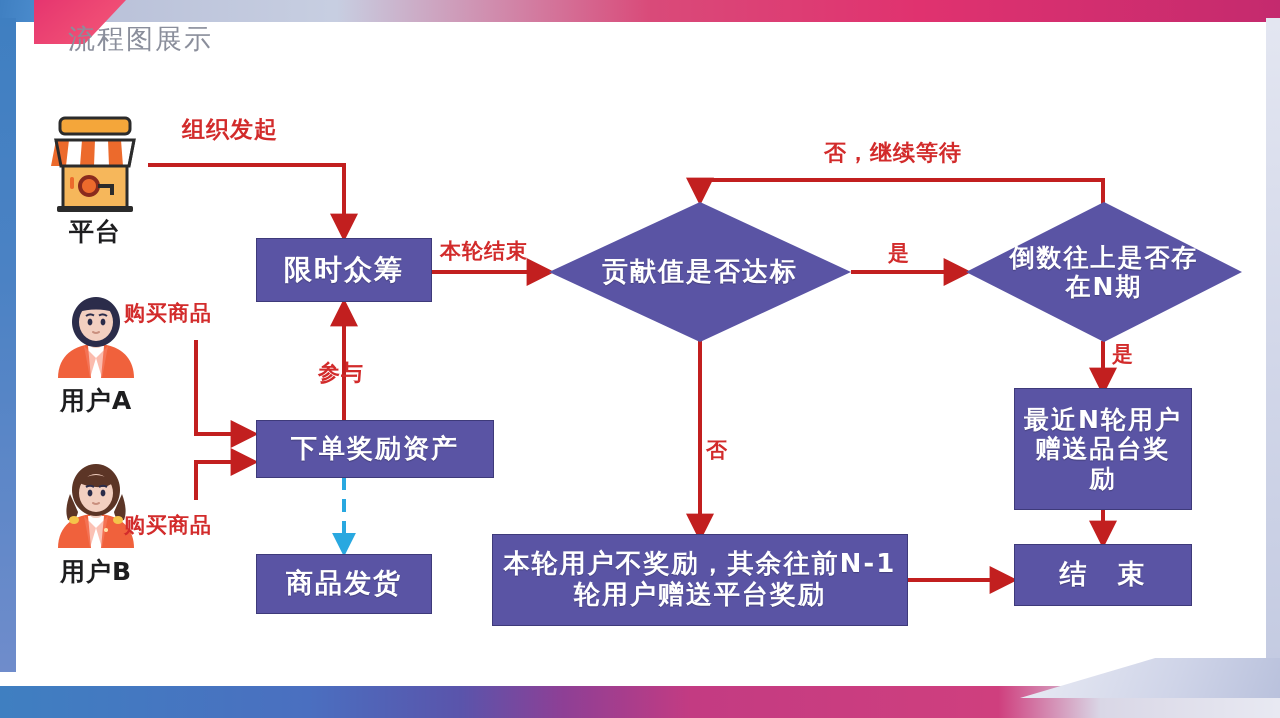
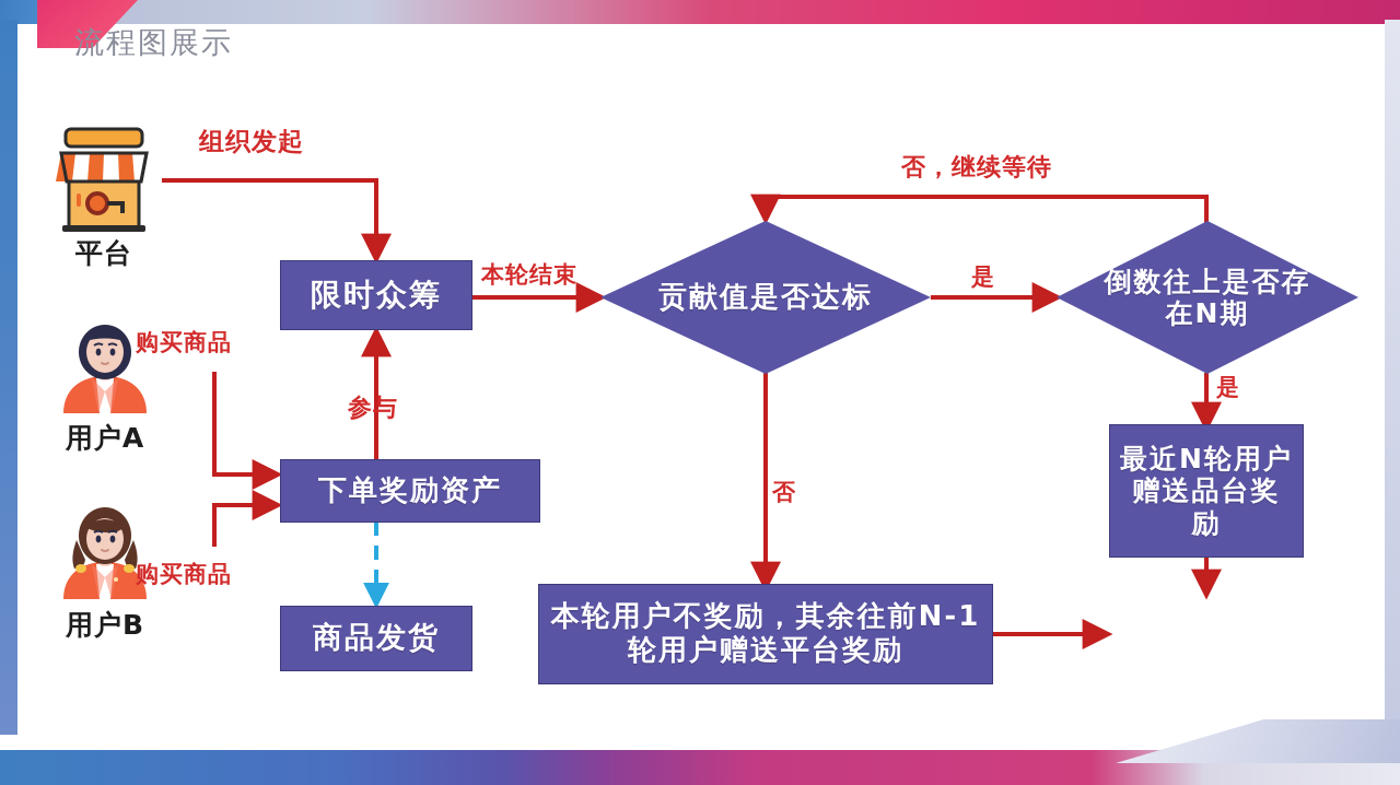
  流程图展示
  平台
  用户A
  用户B
  限时众筹
  下单奖励资产
  商品发货
  贡献值是否达标
  倒数往上是否存在N期
  最近N轮用户赠送品台奖励
  本轮用户不奖励，其余往前N-1轮用户赠送平台奖励
- 结 束
  组织发起
  购买商品
  购买商品
  参与
  本轮结束
  是
  是
  否
  否，继续等待
